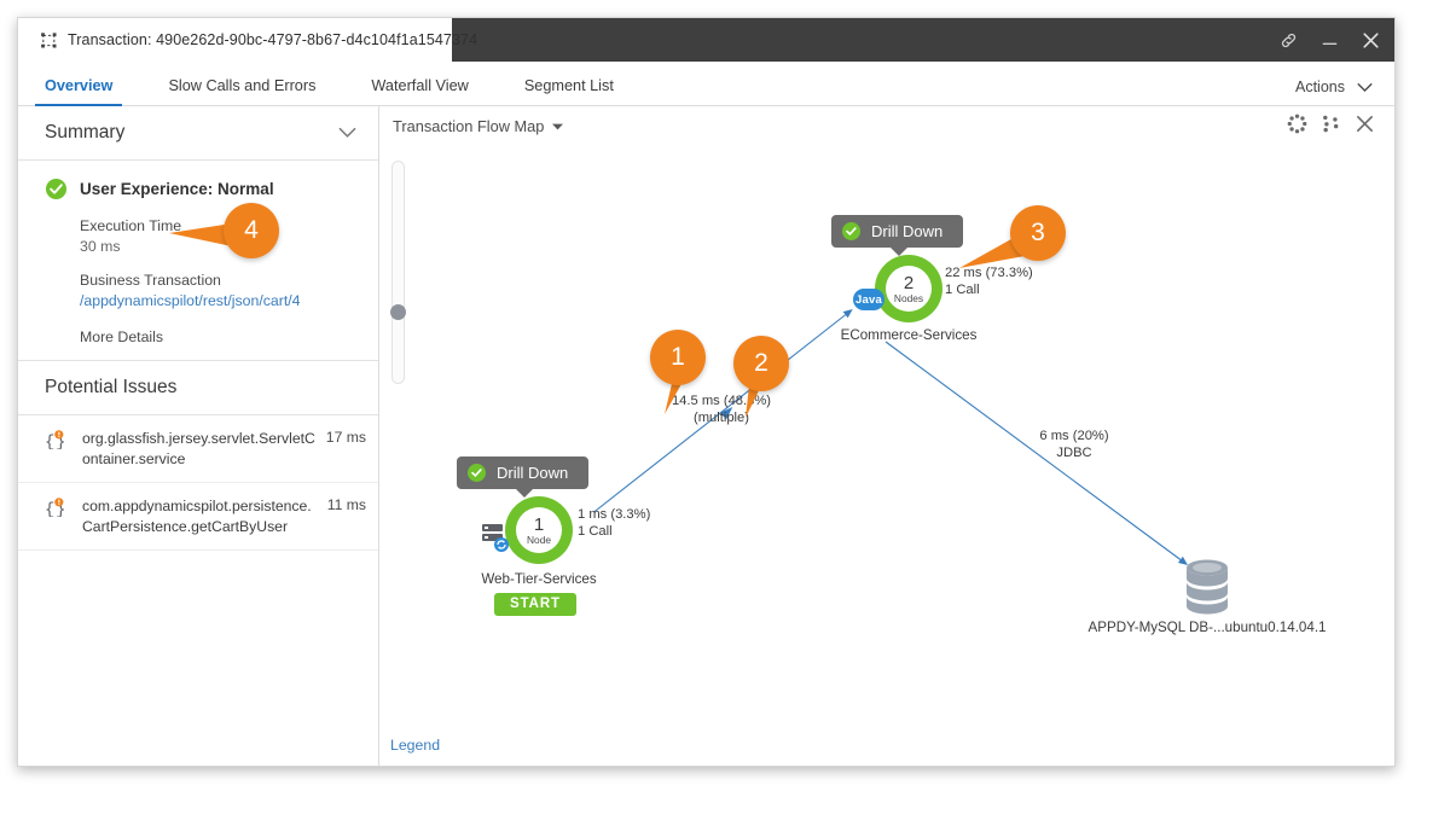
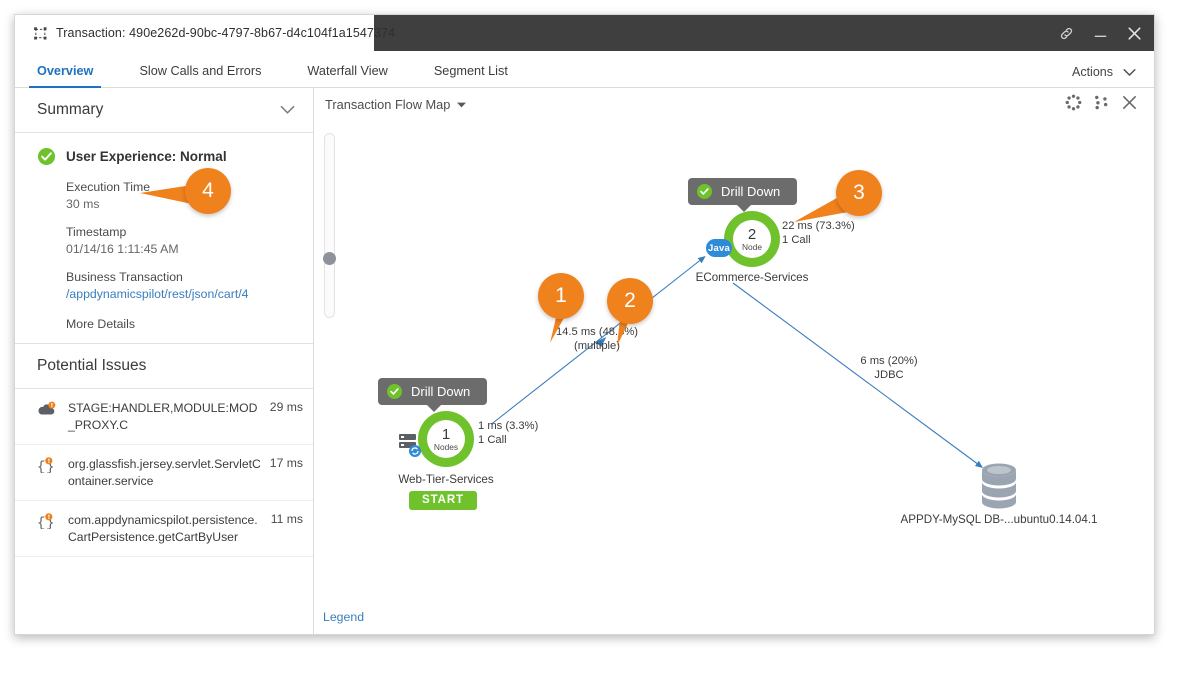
  Transaction: 490e262d-90bc-4797-8b67-d4c104f1a1547374
  Overview
  Slow Calls and Errors
  Waterfall View
  Segment List
  Actions
  Summary
  User Experience: Normal
  Execution Time
  30 ms
+ Timestamp
+ 01/14/16 1:11:45 AM
  Business Transaction
  /appdynamicspilot/rest/json/cart/4
  More Details
  Potential Issues
+ STAGE:HANDLER,MODULE:MOD_PROXY.C
+ 29 ms
  {
  }
  org.glassfish.jersey.servlet.ServletContainer.service
  17 ms
  {
  }
  com.appdynamicspilot.persistence.CartPersistence.getCartByUser
  11 ms
  Transaction Flow Map
  Drill Down
  2
- Nodes
+ Node
  Java
  ECommerce-Services
  22 ms (73.3%)
  1 Call
  Drill Down
  1
- Node
+ Nodes
  Web-Tier-Services
  START
  1 ms (3.3%)
  1 Call
  14.5 ms (48.%)
  (multiple)
  6 ms (20%)
  JDBC
  APPDY-MySQL DB-...ubuntu0.14.04.1
  Legend
  4
  1
  2
  3
